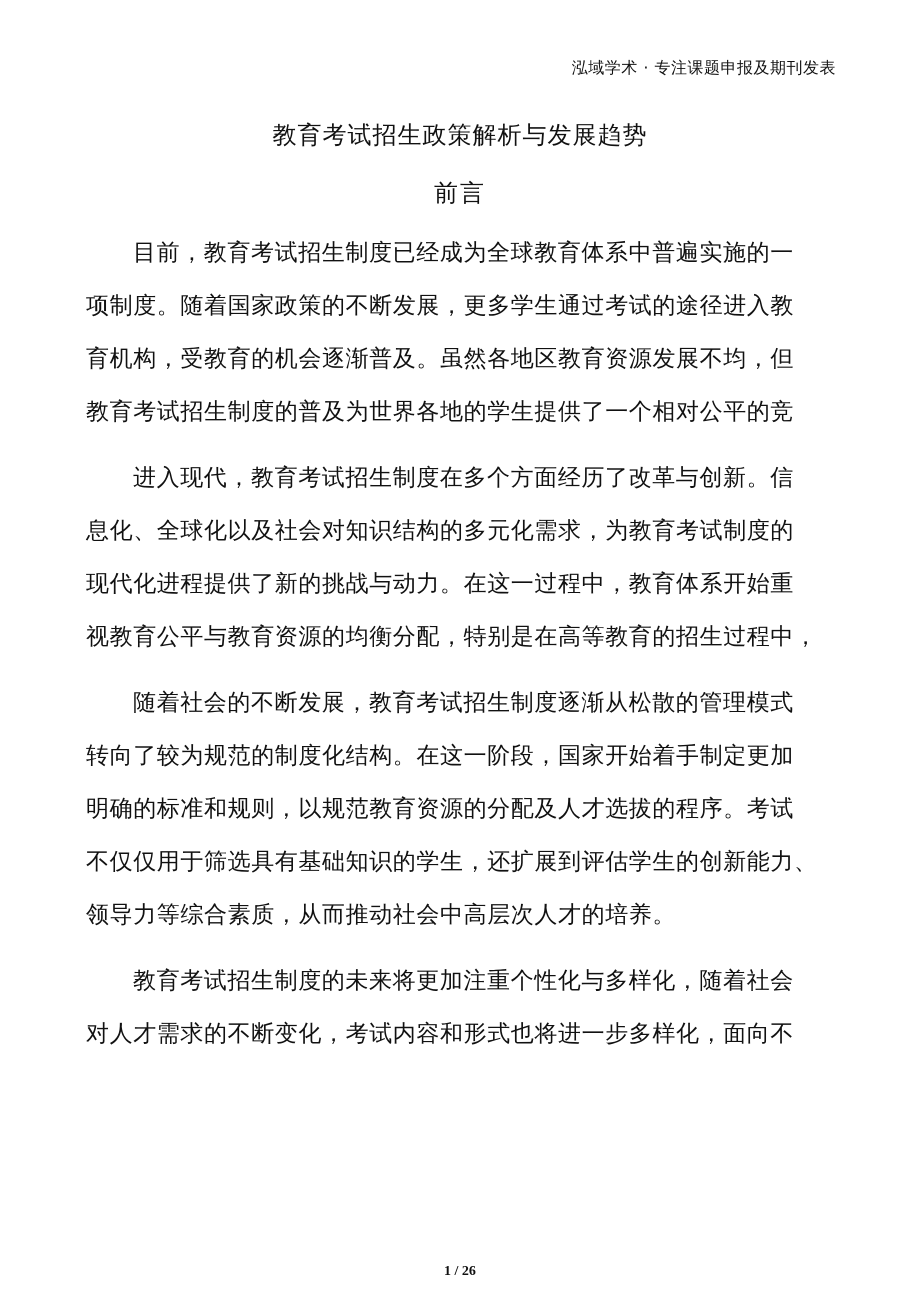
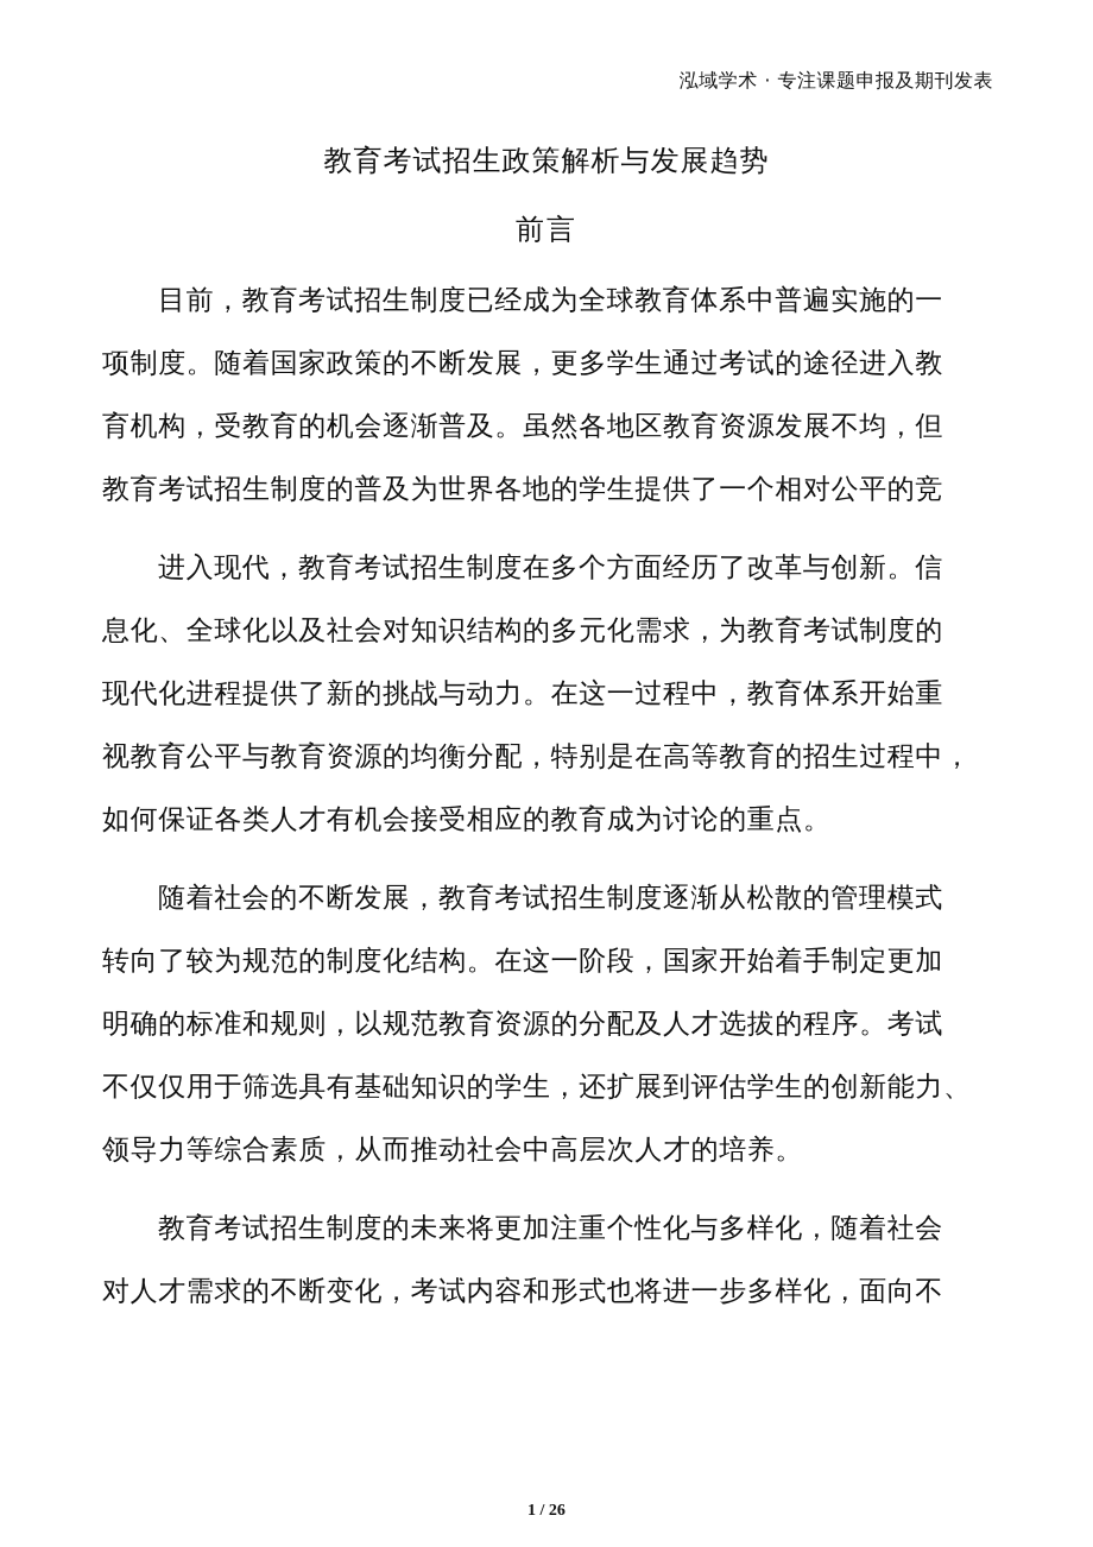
  泓域学术 · 专注课题申报及期刊发表
  教育考试招生政策解析与发展趋势
  前言
  目前，教育考试招生制度已经成为全球教育体系中普遍实施的一
  项制度。随着国家政策的不断发展，更多学生通过考试的途径进入教
  育机构，受教育的机会逐渐普及。虽然各地区教育资源发展不均，但
  教育考试招生制度的普及为世界各地的学生提供了一个相对公平的竞
  进入现代，教育考试招生制度在多个方面经历了改革与创新。信
  息化、全球化以及社会对知识结构的多元化需求，为教育考试制度的
  现代化进程提供了新的挑战与动力。在这一过程中，教育体系开始重
  视教育公平与教育资源的均衡分配，特别是在高等教育的招生过程中，
+ 如何保证各类人才有机会接受相应的教育成为讨论的重点。
  随着社会的不断发展，教育考试招生制度逐渐从松散的管理模式
  转向了较为规范的制度化结构。在这一阶段，国家开始着手制定更加
  明确的标准和规则，以规范教育资源的分配及人才选拔的程序。考试
  不仅仅用于筛选具有基础知识的学生，还扩展到评估学生的创新能力、
  领导力等综合素质，从而推动社会中高层次人才的培养。
  教育考试招生制度的未来将更加注重个性化与多样化，随着社会
  对人才需求的不断变化，考试内容和形式也将进一步多样化，面向不
  1 / 26
